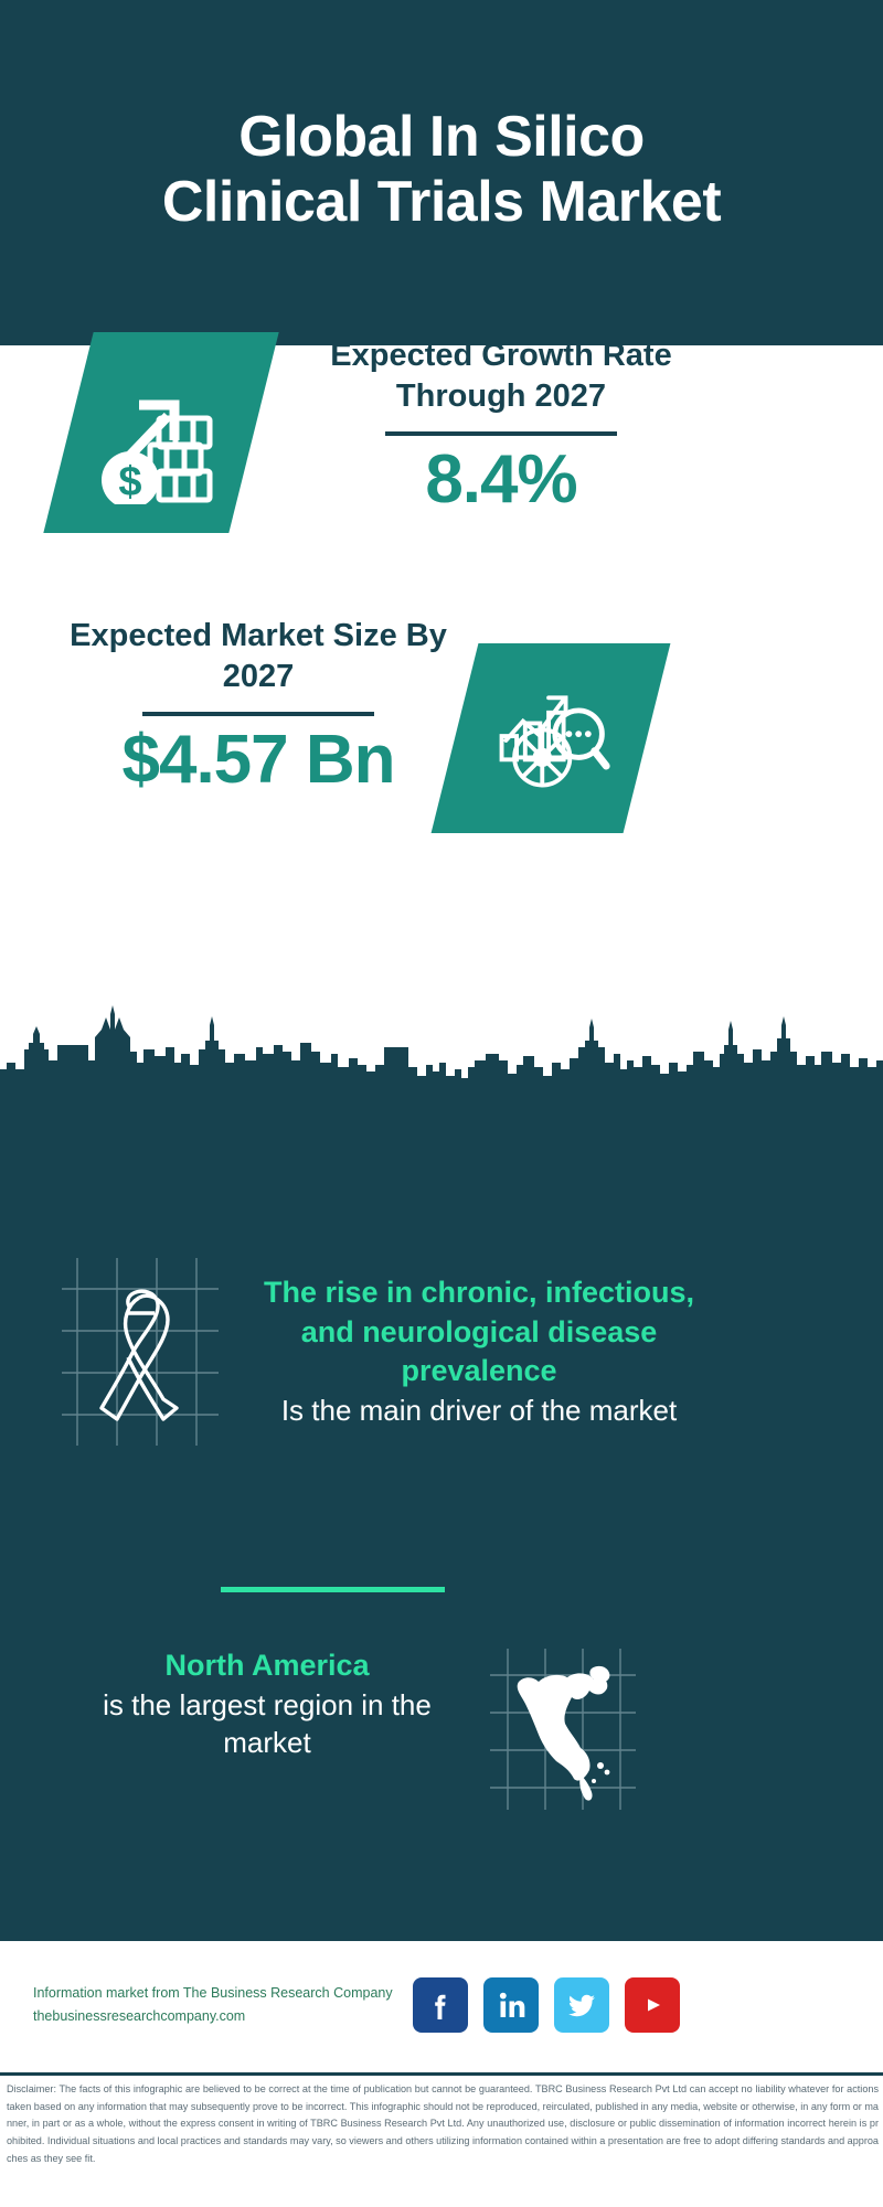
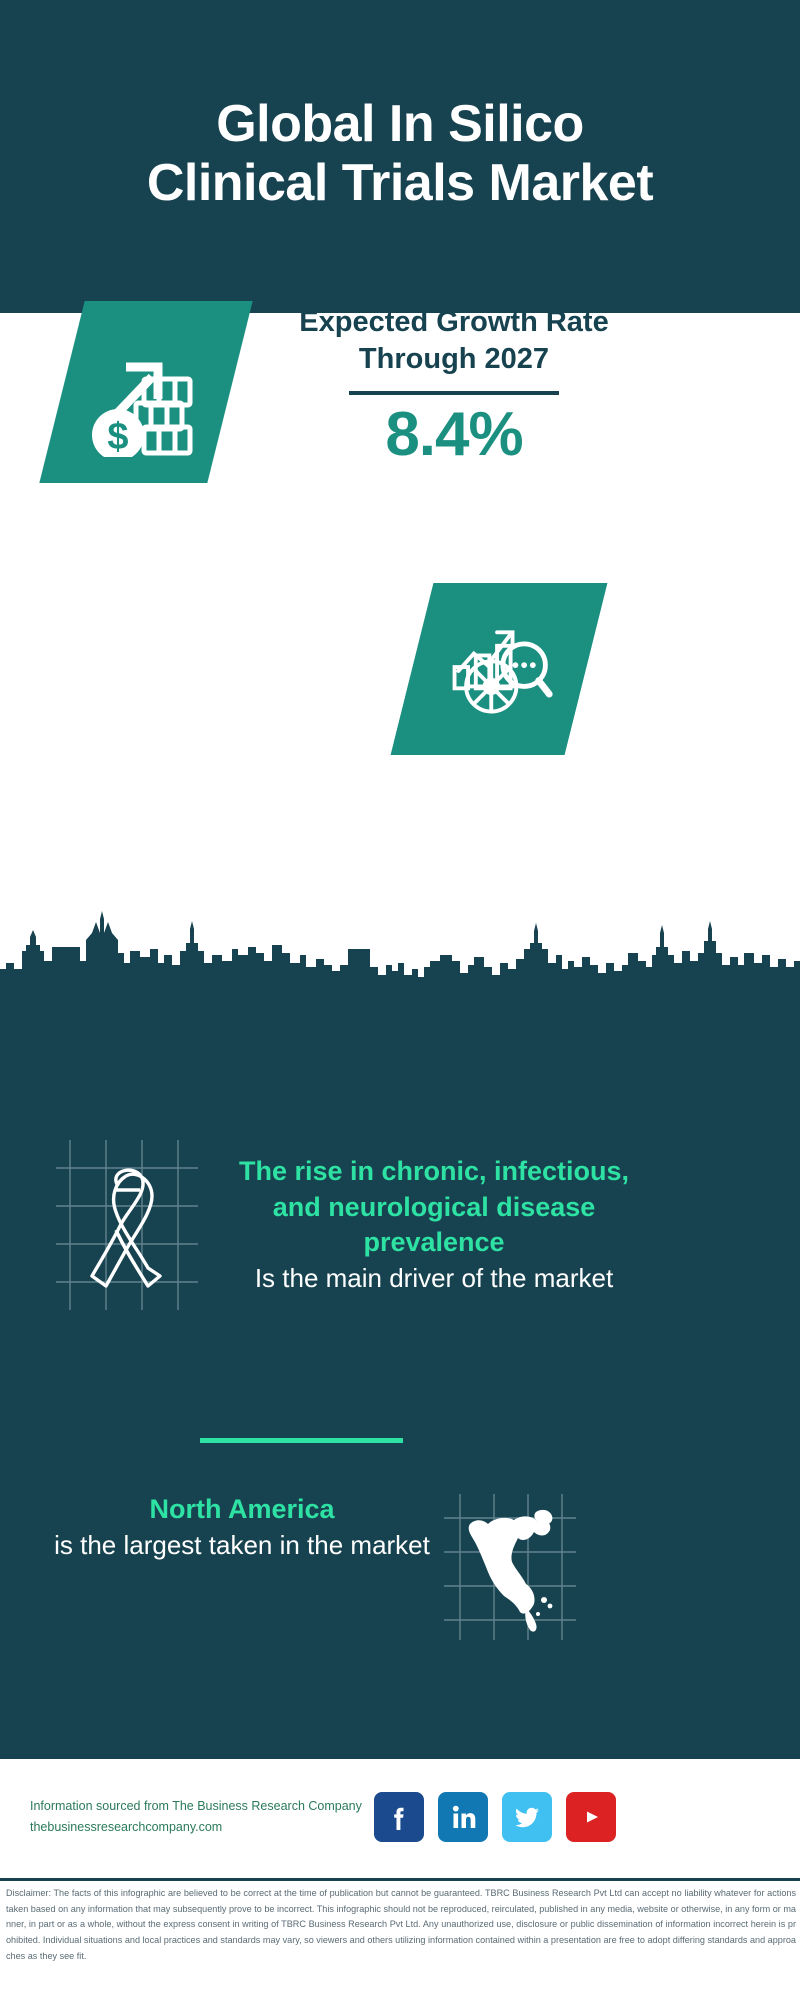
  Global In Silico Clinical Trials Market
  Expected Growth Rate Through 2027
  8.4%
- Expected Market Size By 2027
- $4.57 Bn
  The rise in chronic, infectious, and neurological disease prevalence
  Is the main driver of the market
  North America
- is the largest region in the market
+ is the largest taken in the market
- Information market from The Business Research Company
+ Information sourced from The Business Research Company
  thebusinessresearchcompany.com
  Disclaimer: The facts of this infographic are believed to be correct at the time of publication but cannot be guaranteed. TBRC Business Research Pvt Ltd can accept no liability whatever for actions taken based on any information that may subsequently prove to be incorrect. This infographic should not be reproduced, reirculated, published in any media, website or otherwise, in any form or manner, in part or as a whole, without the express consent in writing of TBRC Business Research Pvt Ltd. Any unauthorized use, disclosure or public dissemination of information incorrect herein is prohibited. Individual situations and local practices and standards may vary, so viewers and others utilizing information contained within a presentation are free to adopt differing standards and approaches as they see fit.
